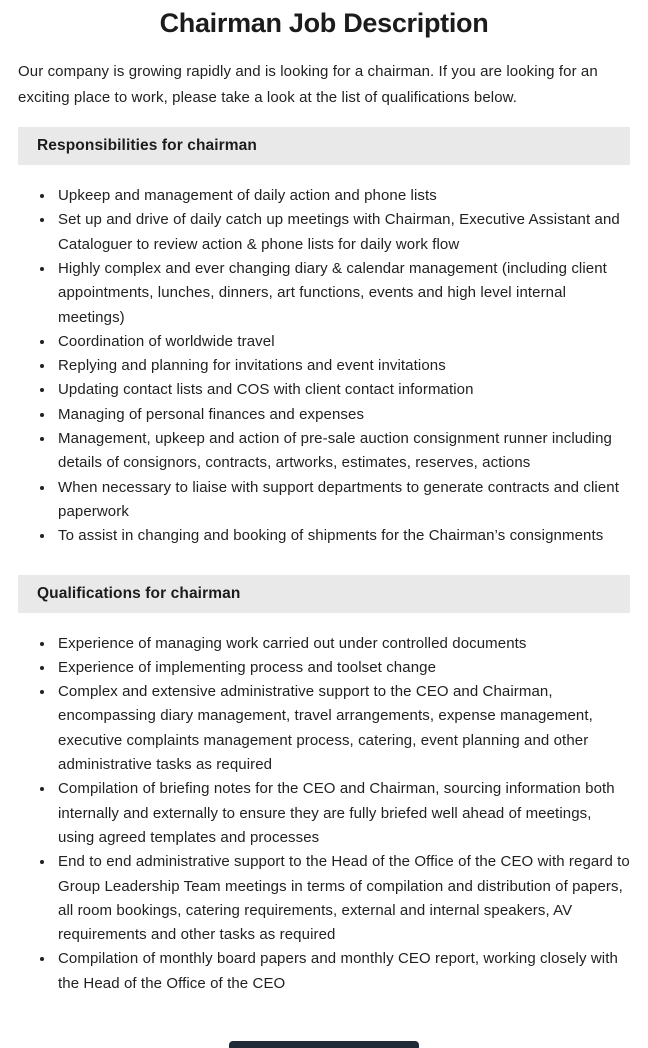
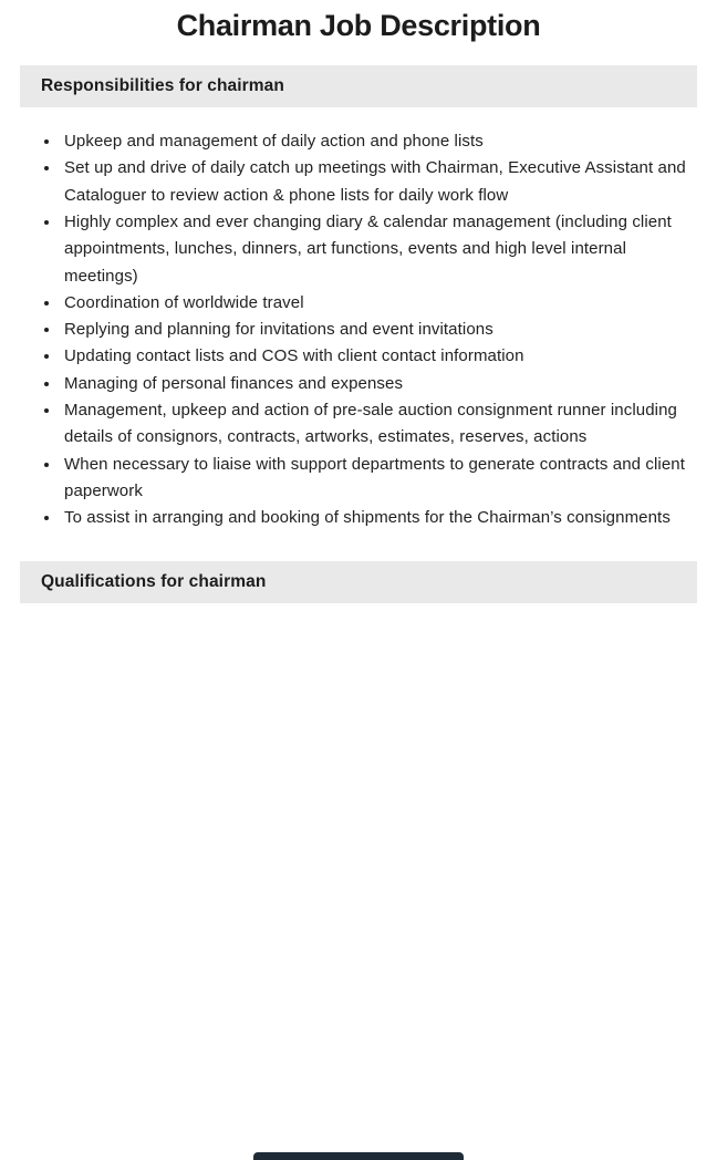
  Chairman Job Description
- Our company is growing rapidly and is looking for a chairman. If you are looking for an exciting place to work, please take a look at the list of qualifications below.
  Responsibilities for chairman
  Upkeep and management of daily action and phone lists
  Set up and drive of daily catch up meetings with Chairman, Executive Assistant and Cataloguer to review action & phone lists for daily work flow
  Highly complex and ever changing diary & calendar management (including client appointments, lunches, dinners, art functions, events and high level internal meetings)
  Coordination of worldwide travel
  Replying and planning for invitations and event invitations
  Updating contact lists and COS with client contact information
  Managing of personal finances and expenses
  Management, upkeep and action of pre-sale auction consignment runner including details of consignors, contracts, artworks, estimates, reserves, actions
  When necessary to liaise with support departments to generate contracts and client paperwork
- To assist in changing and booking of shipments for the Chairman’s consignments
+ To assist in arranging and booking of shipments for the Chairman’s consignments
  Qualifications for chairman
- Experience of managing work carried out under controlled documents
- Experience of implementing process and toolset change
- Complex and extensive administrative support to the CEO and Chairman, encompassing diary management, travel arrangements, expense management, executive complaints management process, catering, event planning and other administrative tasks as required
- Compilation of briefing notes for the CEO and Chairman, sourcing information both internally and externally to ensure they are fully briefed well ahead of meetings, using agreed templates and processes
- End to end administrative support to the Head of the Office of the CEO with regard to Group Leadership Team meetings in terms of compilation and distribution of papers, all room bookings, catering requirements, external and internal speakers, AV requirements and other tasks as required
- Compilation of monthly board papers and monthly CEO report, working closely with the Head of the Office of the CEO
